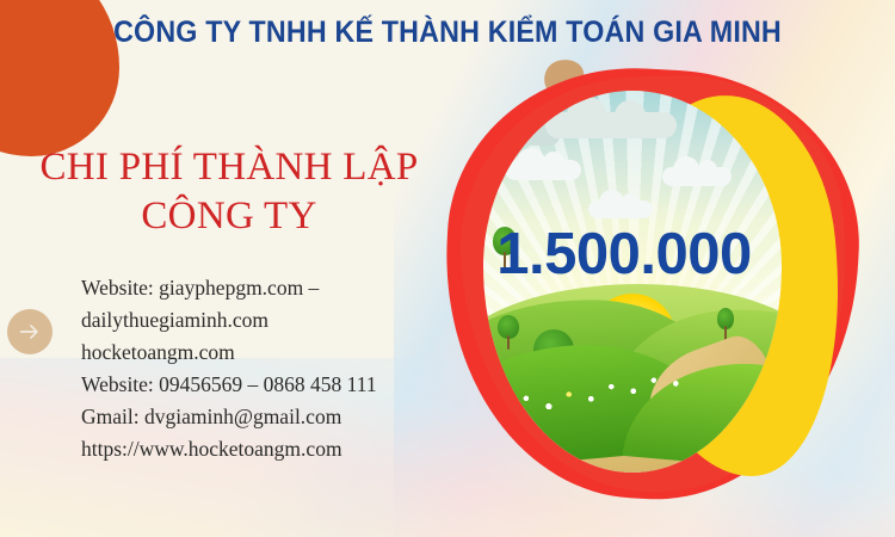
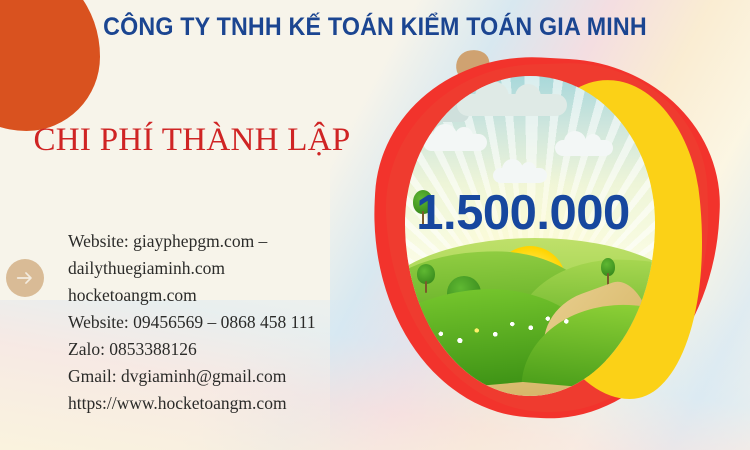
- CÔNG TY TNHH KẾ THÀNH KIỂM TOÁN GIA MINH
+ CÔNG TY TNHH KẾ TOÁN KIỂM TOÁN GIA MINH
  CHI PHÍ THÀNH LẬP
- CÔNG TY
  Website: giayphepgm.com –
  dailythuegiaminh.com
  hocketoangm.com
  Website: 09456569 – 0868 458 111
+ Zalo: 0853388126
  Gmail: dvgiaminh@gmail.com
  https://www.hocketoangm.com
  1.500.000
